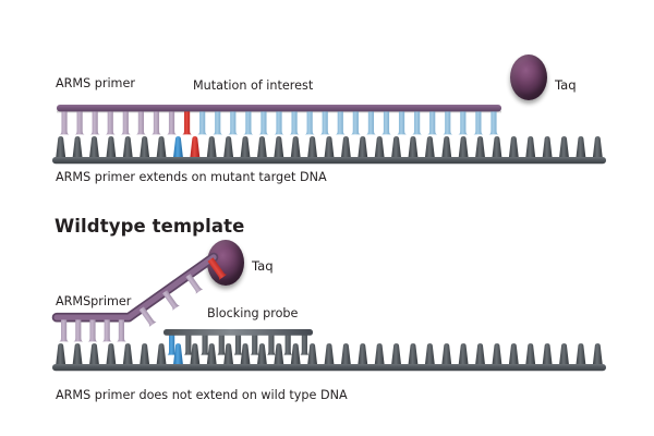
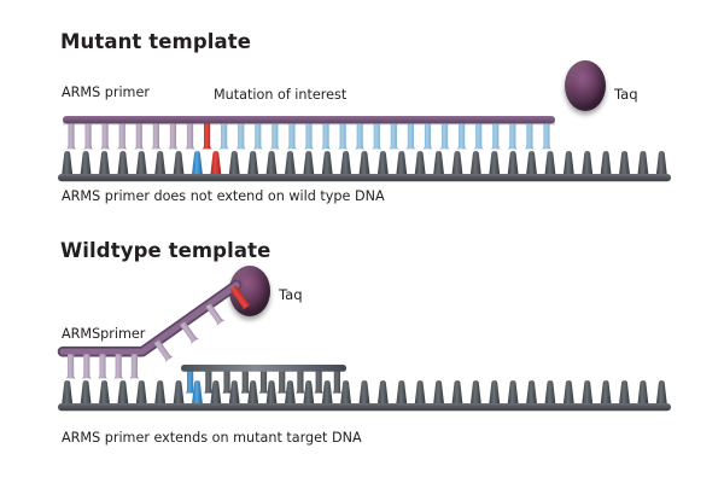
+ Mutant template
  ARMS primer
  Mutation of interest
  Taq
- ARMS primer extends on mutant target DNA
+ ARMS primer does not extend on wild type DNA
  Wildtype template
  ARMSprimer
- Blocking probe
  Taq
- ARMS primer does not extend on wild type DNA
+ ARMS primer extends on mutant target DNA
